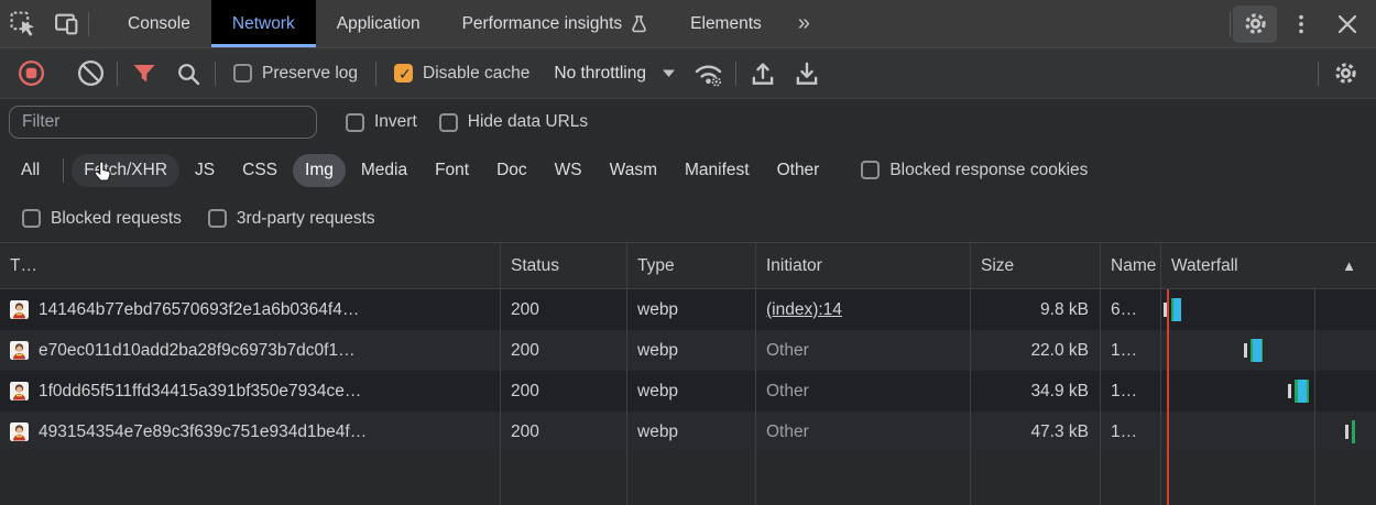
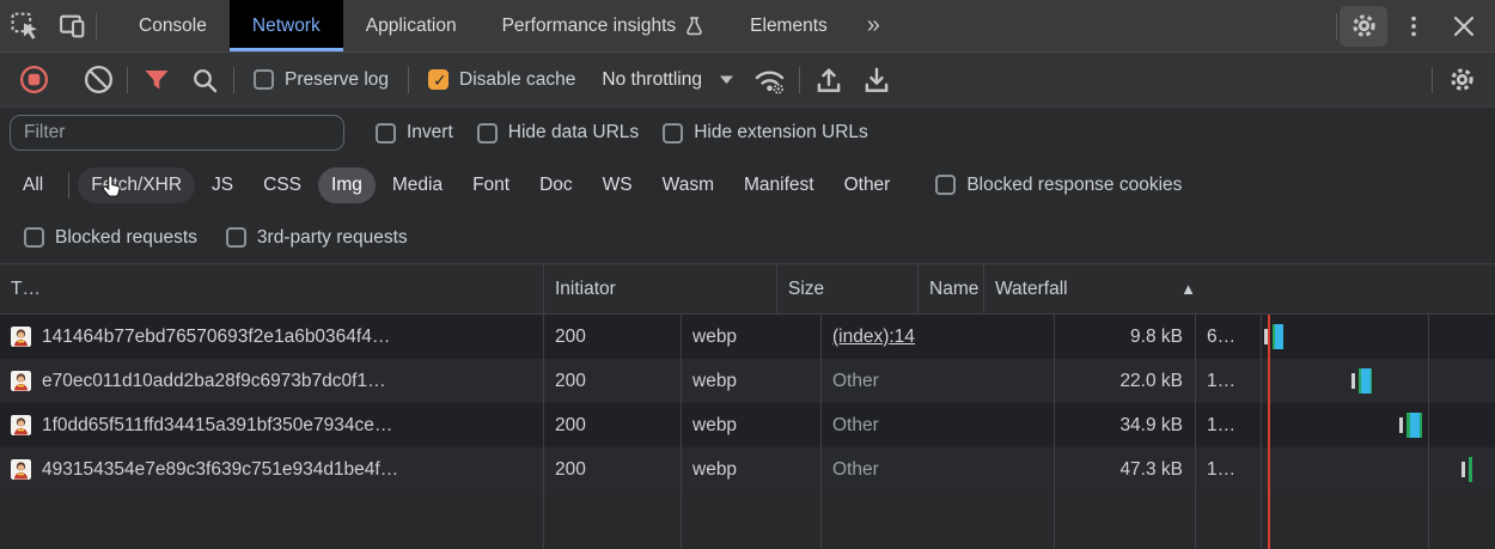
  Console
  Network
  Application
  Performance insights
  Elements
  »
  Preserve log
  Disable cache
  No throttling
  Filter
  Invert
  Hide data URLs
+ Hide extension URLs
  All
  Fetch/XHR
  JS
  CSS
  Img
  Media
  Font
  Doc
  WS
  Wasm
  Manifest
  Other
  Blocked response cookies
  Blocked requests
  3rd-party requests
  T…
- Status
- Type
  Initiator
  Size
  Name
  Waterfall
  ▲
  141464b77ebd76570693f2e1a6b0364f4…
  200
  webp
  (index):14
  9.8 kB
  6…
  e70ec011d10add2ba28f9c6973b7dc0f1…
  200
  webp
  Other
  22.0 kB
  1…
  1f0dd65f511ffd34415a391bf350e7934ce…
  200
  webp
  Other
  34.9 kB
  1…
  493154354e7e89c3f639c751e934d1be4f…
  200
  webp
  Other
  47.3 kB
  1…
